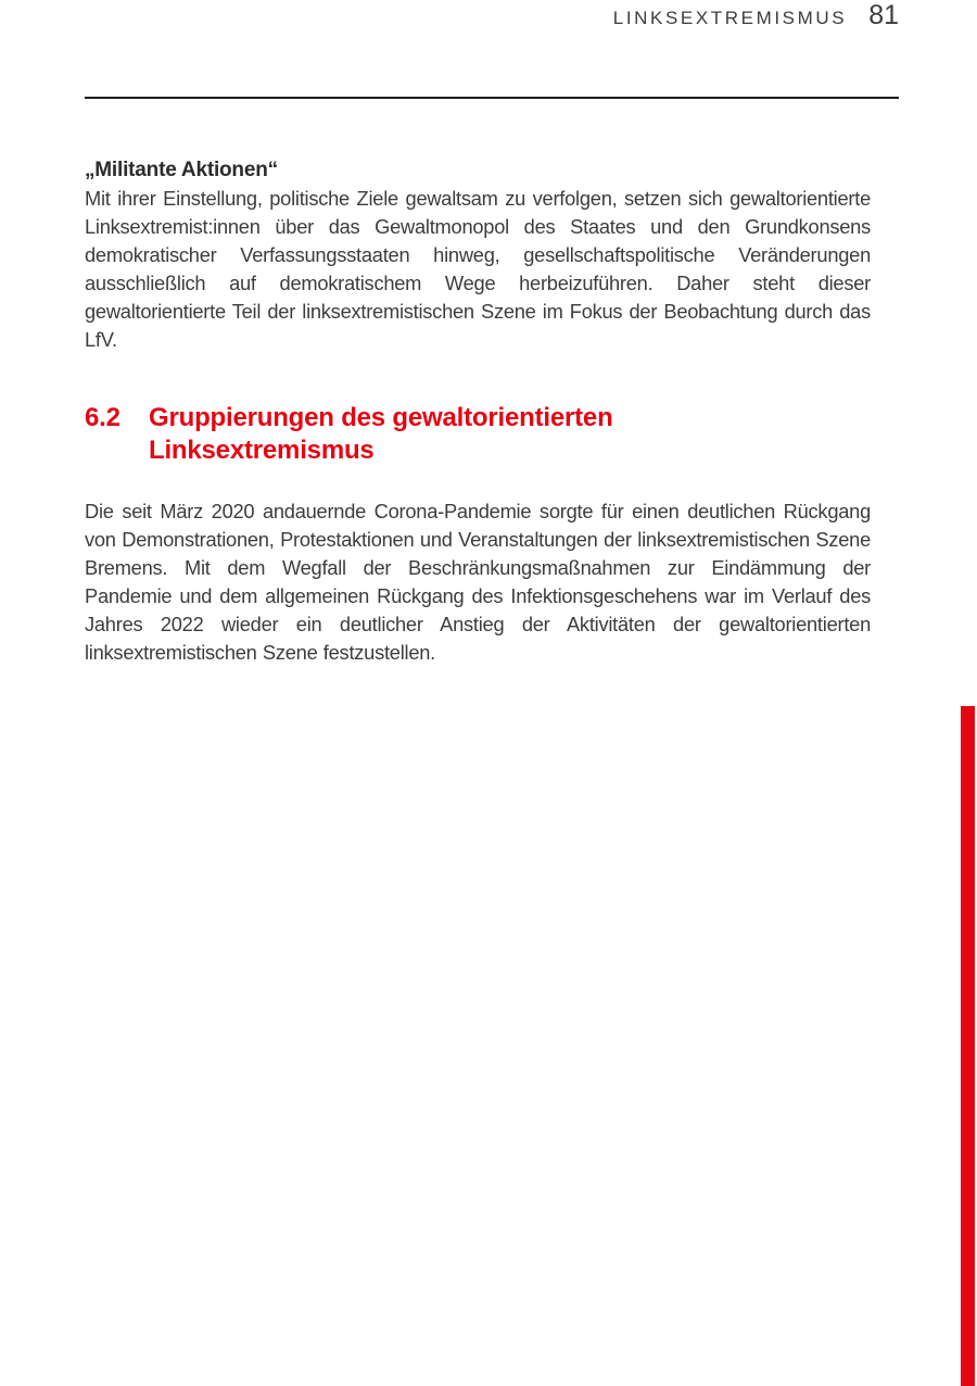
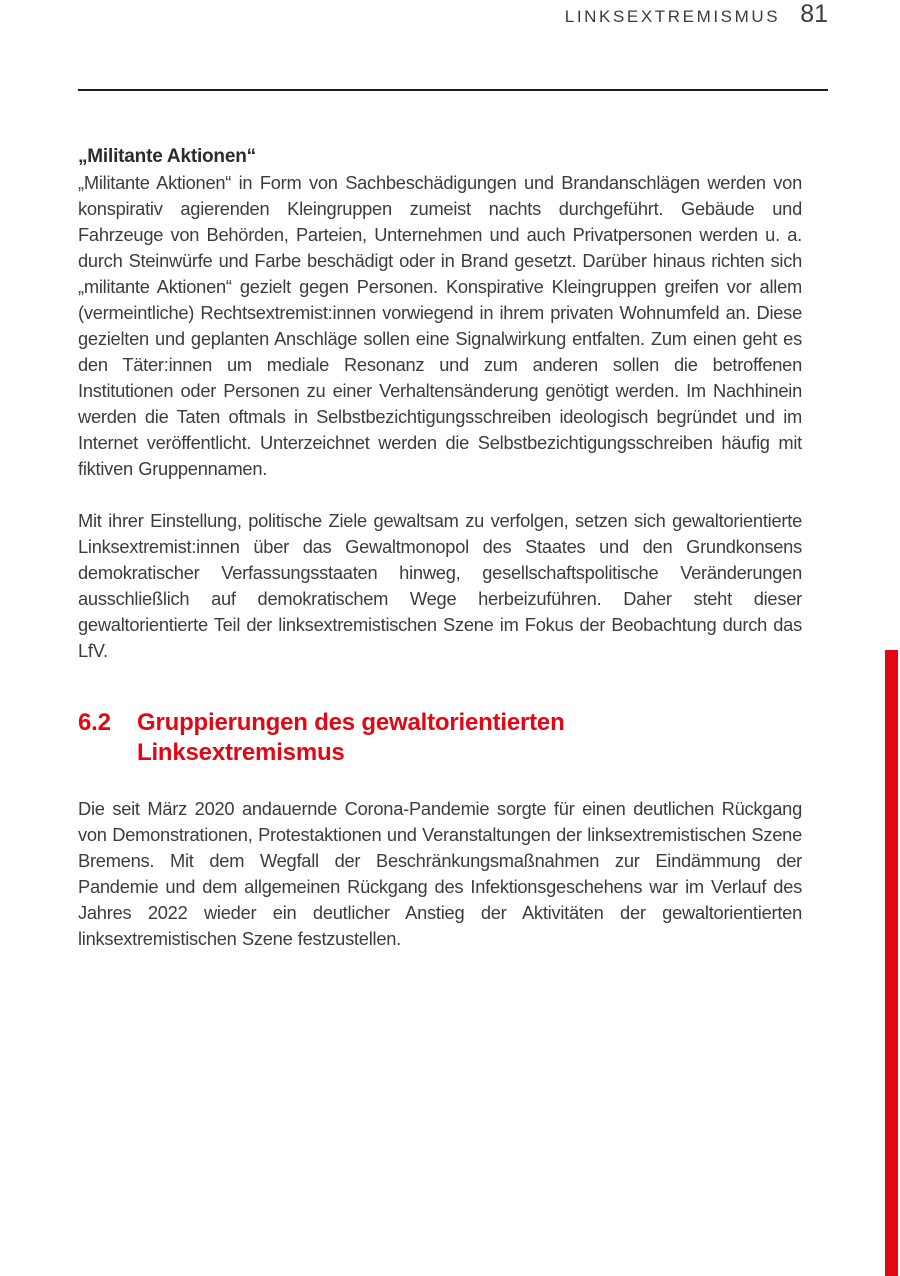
  LINKSEXTREMISMUS
  81
  „Militante Aktionen“
+ „Militante Aktionen“ in Form von Sachbeschädigungen und Brandanschlägen werden von konspirativ agierenden Kleingruppen zumeist nachts durchgeführt. Gebäude und Fahrzeuge von Behörden, Parteien, Unternehmen und auch Privatpersonen werden u. a. durch Steinwürfe und Farbe beschädigt oder in Brand gesetzt. Darüber hinaus richten sich „militante Aktionen“ gezielt gegen Personen. Konspirative Kleingruppen greifen vor allem (vermeintliche) Rechtsextremist:innen vorwiegend in ihrem privaten Wohnumfeld an. Diese gezielten und geplanten Anschläge sollen eine Signalwirkung entfalten. Zum einen geht es den Täter:innen um mediale Resonanz und zum anderen sollen die betroffenen Institutionen oder Personen zu einer Verhaltensänderung genötigt werden. Im Nachhinein werden die Taten oftmals in Selbstbezichtigungsschreiben ideologisch begründet und im Internet veröffentlicht. Unterzeichnet werden die Selbstbezichtigungsschreiben häufig mit fiktiven Gruppennamen.
  Mit ihrer Einstellung, politische Ziele gewaltsam zu verfolgen, setzen sich gewaltorientierte Linksextremist:innen über das Gewaltmonopol des Staates und den Grundkonsens demokratischer Verfassungsstaaten hinweg, gesellschaftspolitische Veränderungen ausschließlich auf demokratischem Wege herbeizuführen. Daher steht dieser gewaltorientierte Teil der linksextremistischen Szene im Fokus der Beobachtung durch das LfV.
  6.2
  Gruppierungen des gewaltorientierten
  Linksextremismus
  Die seit März 2020 andauernde Corona-Pandemie sorgte für einen deutlichen Rückgang von Demonstrationen, Protestaktionen und Veranstaltungen der linksextremistischen Szene Bremens. Mit dem Wegfall der Beschränkungsmaßnahmen zur Eindämmung der Pandemie und dem allgemeinen Rückgang des Infektionsgeschehens war im Verlauf des Jahres 2022 wieder ein deutlicher Anstieg der Aktivitäten der gewaltorientierten linksextremistischen Szene festzustellen.
